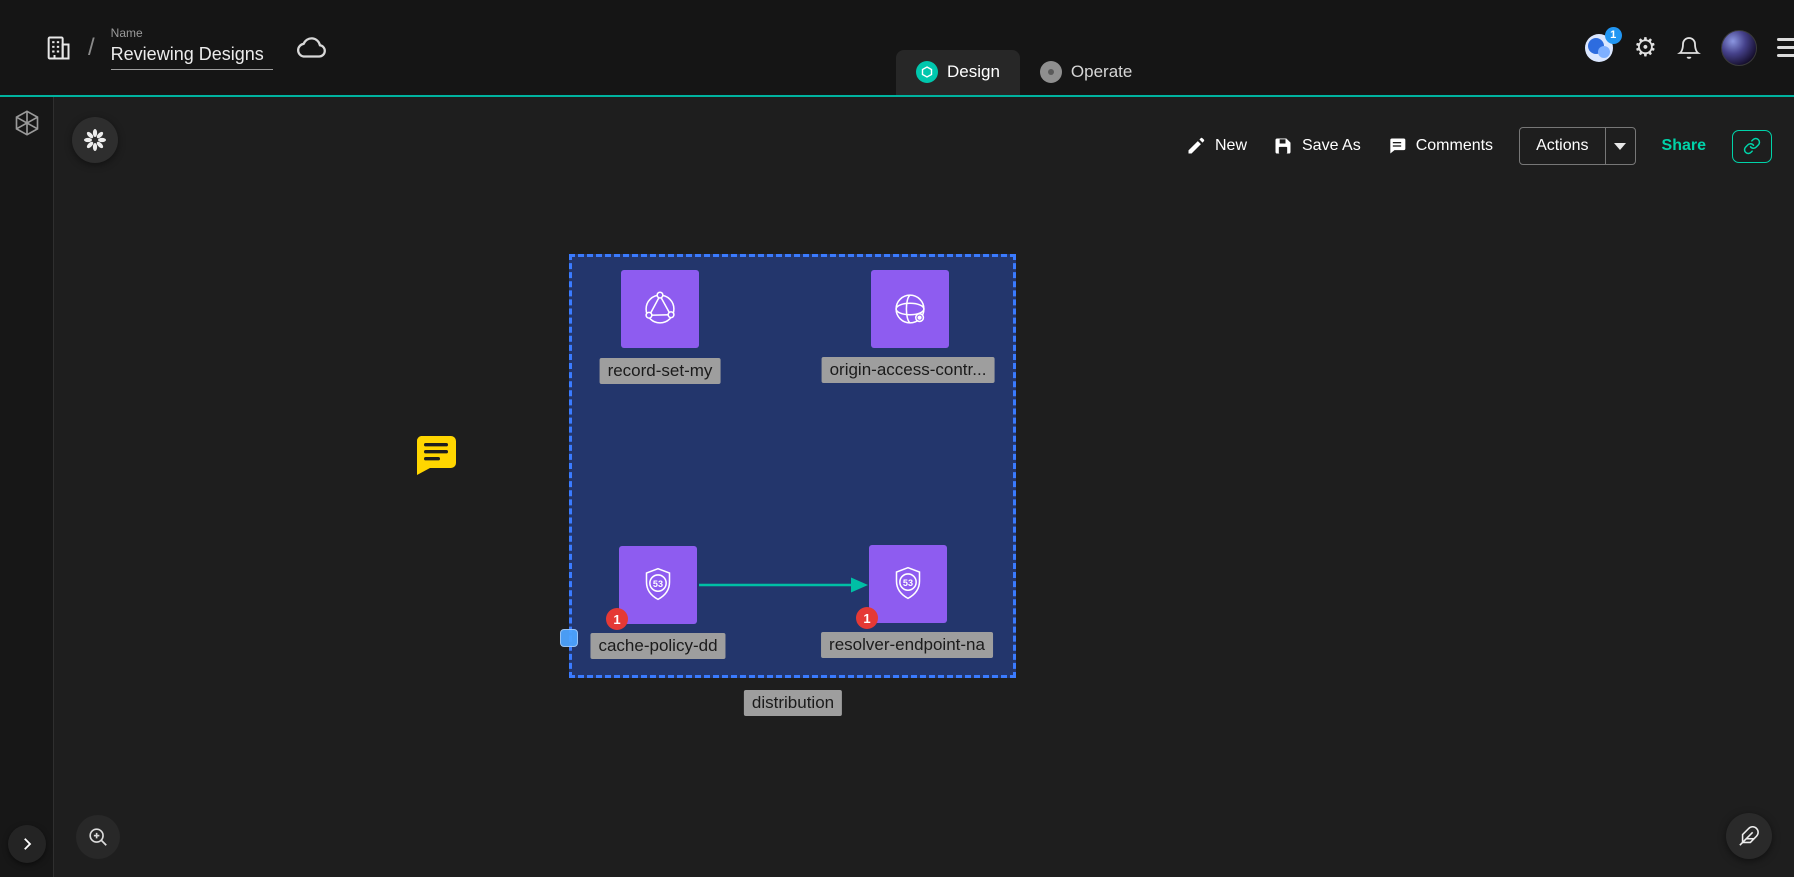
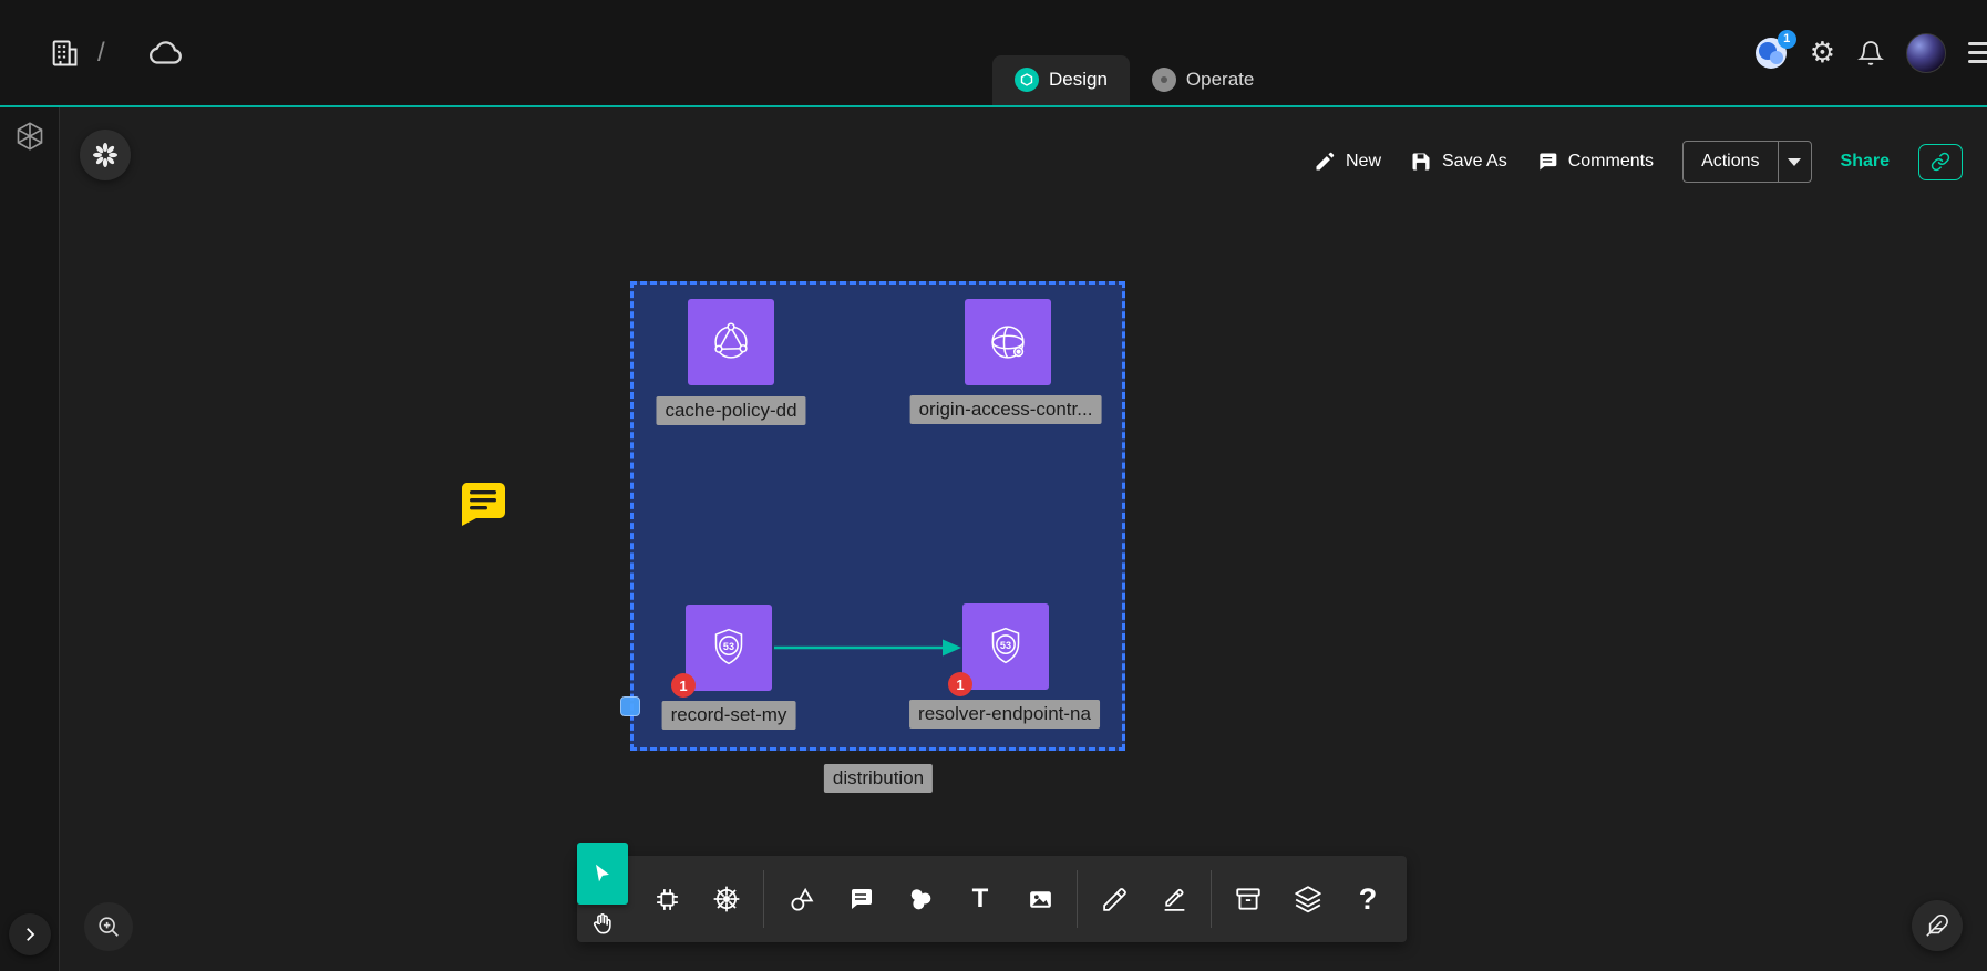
  /
- Name
- Reviewing Designs
  Design
  Operate
  1
  ⚙
  New
  Save As
  Comments
  Actions
  Share
  53
  53
  1
  1
- record-set-my
+ cache-policy-dd
  origin-access-contr...
- cache-policy-dd
+ record-set-my
  resolver-endpoint-na
  distribution
+ T
+ ?
